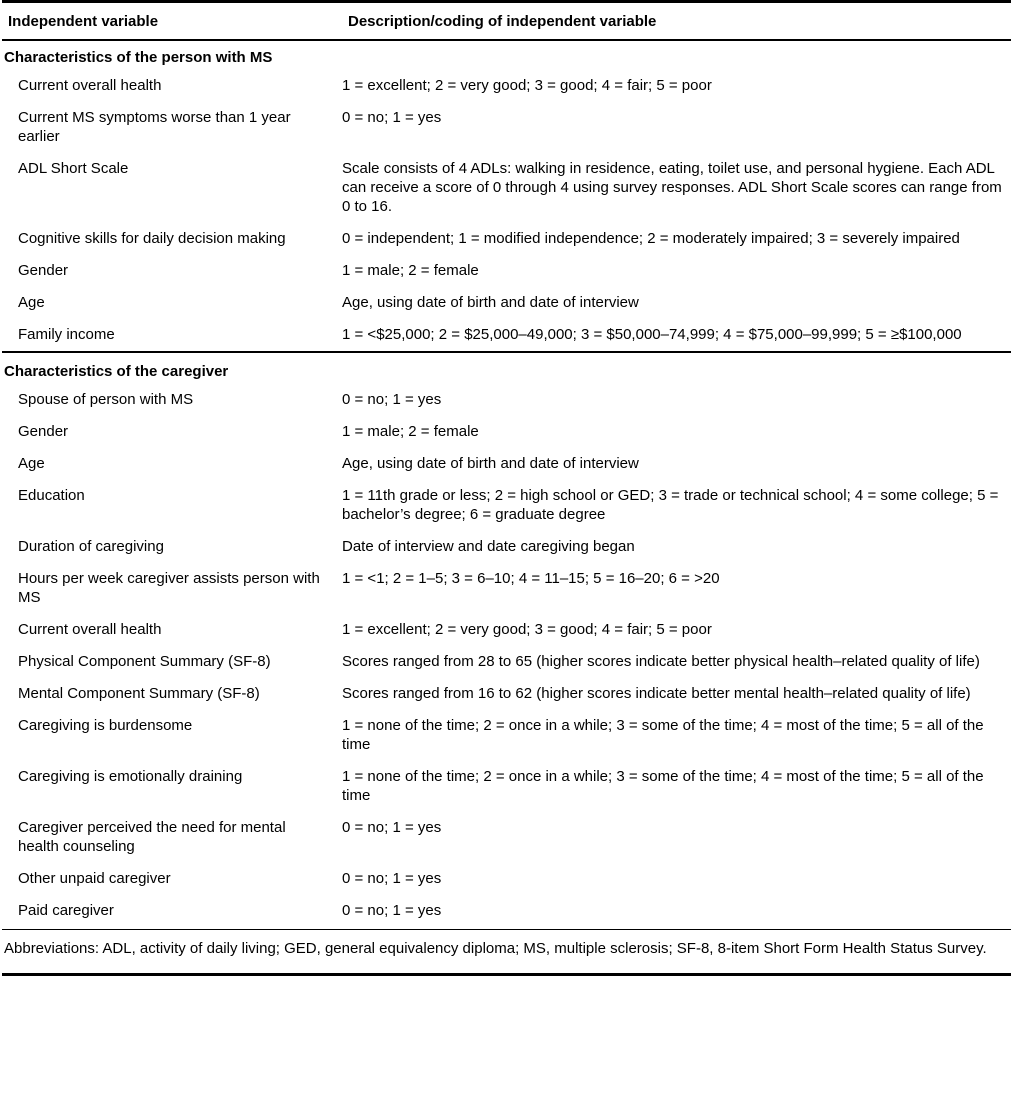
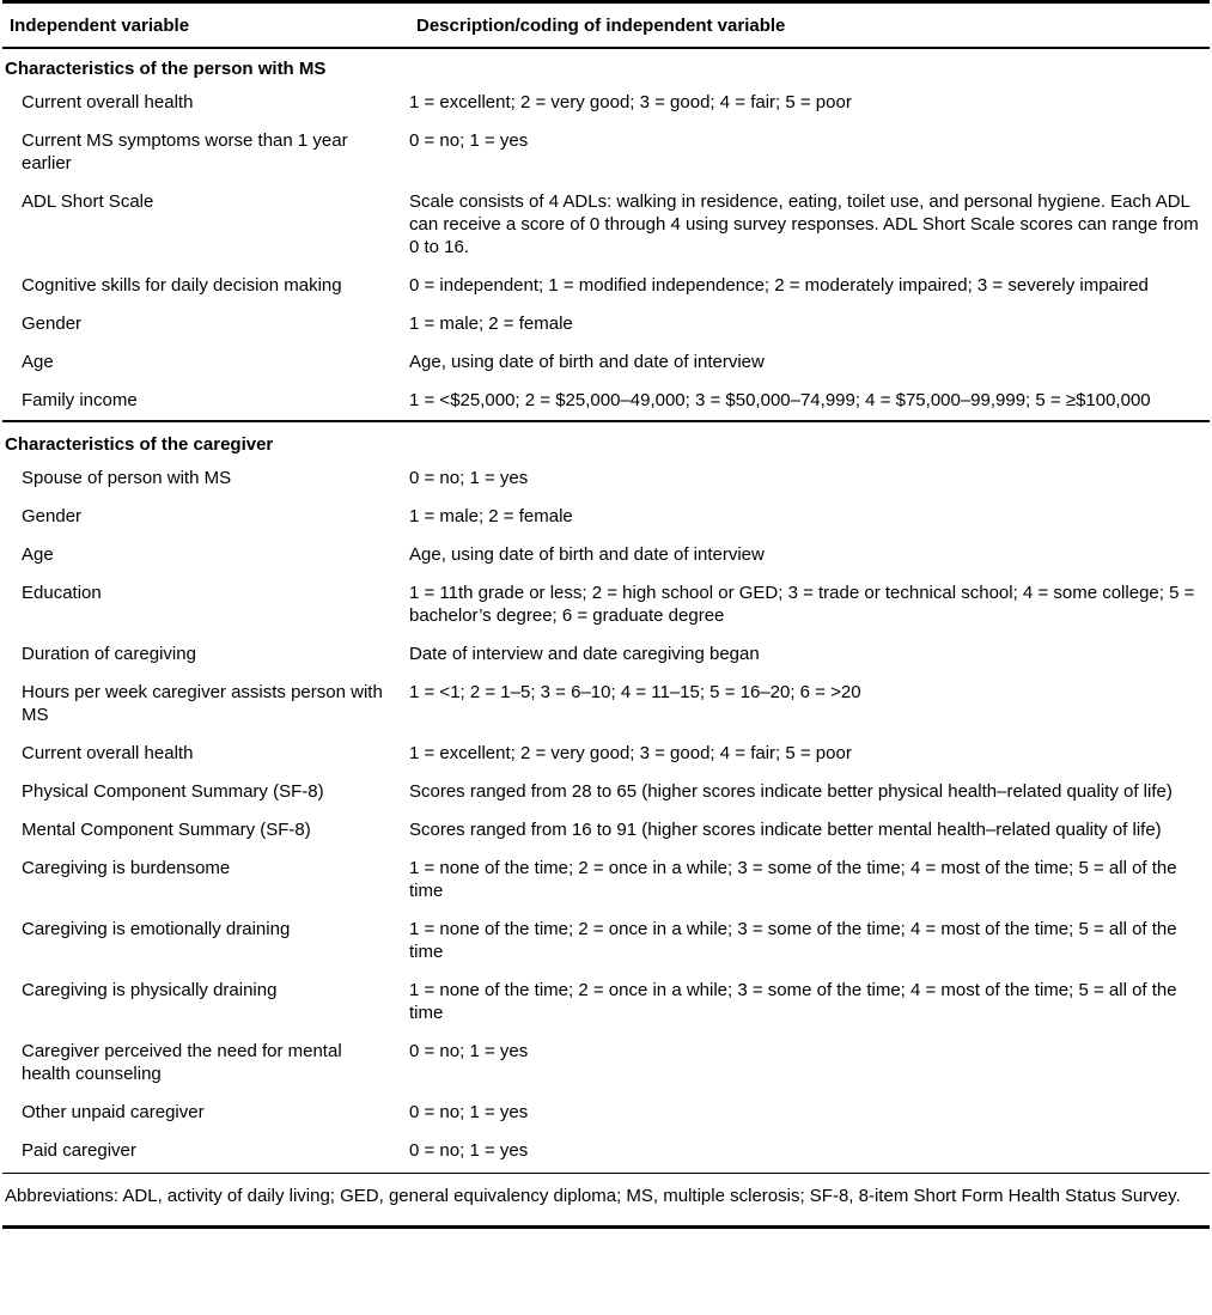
  Independent variable	Description/coding of independent variable
  Characteristics of the person with MS
  Current overall health	1 = excellent; 2 = very good; 3 = good; 4 = fair; 5 = poor
  Current MS symptoms worse than 1 year earlier	0 = no; 1 = yes
  ADL Short Scale	Scale consists of 4 ADLs: walking in residence, eating, toilet use, and personal hygiene. Each ADL can receive a score of 0 through 4 using survey responses. ADL Short Scale scores can range from 0 to 16.
  Cognitive skills for daily decision making	0 = independent; 1 = modified independence; 2 = moderately impaired; 3 = severely impaired
  Gender	1 = male; 2 = female
  Age	Age, using date of birth and date of interview
  Family income	1 = <$25,000; 2 = $25,000–49,000; 3 = $50,000–74,999; 4 = $75,000–99,999; 5 = ≥$100,000
  Characteristics of the caregiver
  Spouse of person with MS	0 = no; 1 = yes
  Gender	1 = male; 2 = female
  Age	Age, using date of birth and date of interview
  Education	1 = 11th grade or less; 2 = high school or GED; 3 = trade or technical school; 4 = some college; 5 = bachelor’s degree; 6 = graduate degree
  Duration of caregiving	Date of interview and date caregiving began
  Hours per week caregiver assists person with MS	1 = <1; 2 = 1–5; 3 = 6–10; 4 = 11–15; 5 = 16–20; 6 = >20
  Current overall health	1 = excellent; 2 = very good; 3 = good; 4 = fair; 5 = poor
  Physical Component Summary (SF-8)	Scores ranged from 28 to 65 (higher scores indicate better physical health–related quality of life)
- Mental Component Summary (SF-8)	Scores ranged from 16 to 62 (higher scores indicate better mental health–related quality of life)
+ Mental Component Summary (SF-8)	Scores ranged from 16 to 91 (higher scores indicate better mental health–related quality of life)
  Caregiving is burdensome	1 = none of the time; 2 = once in a while; 3 = some of the time; 4 = most of the time; 5 = all of the time
  Caregiving is emotionally draining	1 = none of the time; 2 = once in a while; 3 = some of the time; 4 = most of the time; 5 = all of the time
+ Caregiving is physically draining	1 = none of the time; 2 = once in a while; 3 = some of the time; 4 = most of the time; 5 = all of the time
  Caregiver perceived the need for mental health counseling	0 = no; 1 = yes
  Other unpaid caregiver	0 = no; 1 = yes
  Paid caregiver	0 = no; 1 = yes
  Abbreviations: ADL, activity of daily living; GED, general equivalency diploma; MS, multiple sclerosis; SF-8, 8-item Short Form Health Status Survey.
